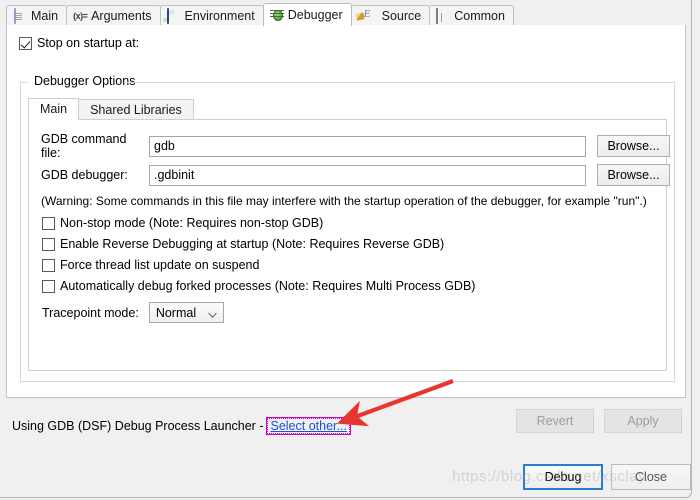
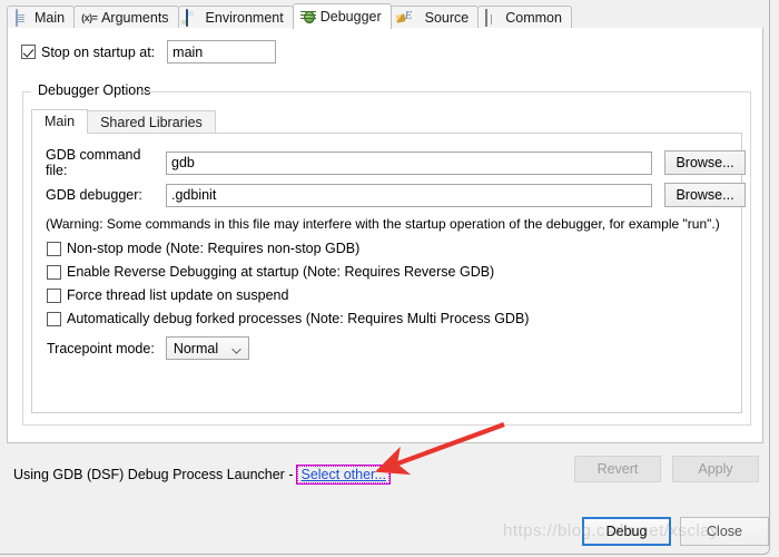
  Main
  (x)=
  Arguments
  Environment
  Debugger
  Source
  Common
  Stop on startup at:
+ main
  Debugger Options
  Main
  Shared Libraries
  GDB command file:
  gdb
  Browse...
  GDB debugger:
  .gdbinit
  Browse...
  (Warning: Some commands in this file may interfere with the startup operation of the debugger, for example "run".)
  Non-stop mode (Note: Requires non-stop GDB)
  Enable Reverse Debugging at startup (Note: Requires Reverse GDB)
  Force thread list update on suspend
  Automatically debug forked processes (Note: Requires Multi Process GDB)
  Tracepoint mode:
  Normal
  Using GDB (DSF) Debug Process Launcher -
  Select other...
  Revert
  Apply
  Debug
  Close
  https://blog.csdn.net/xsclay
